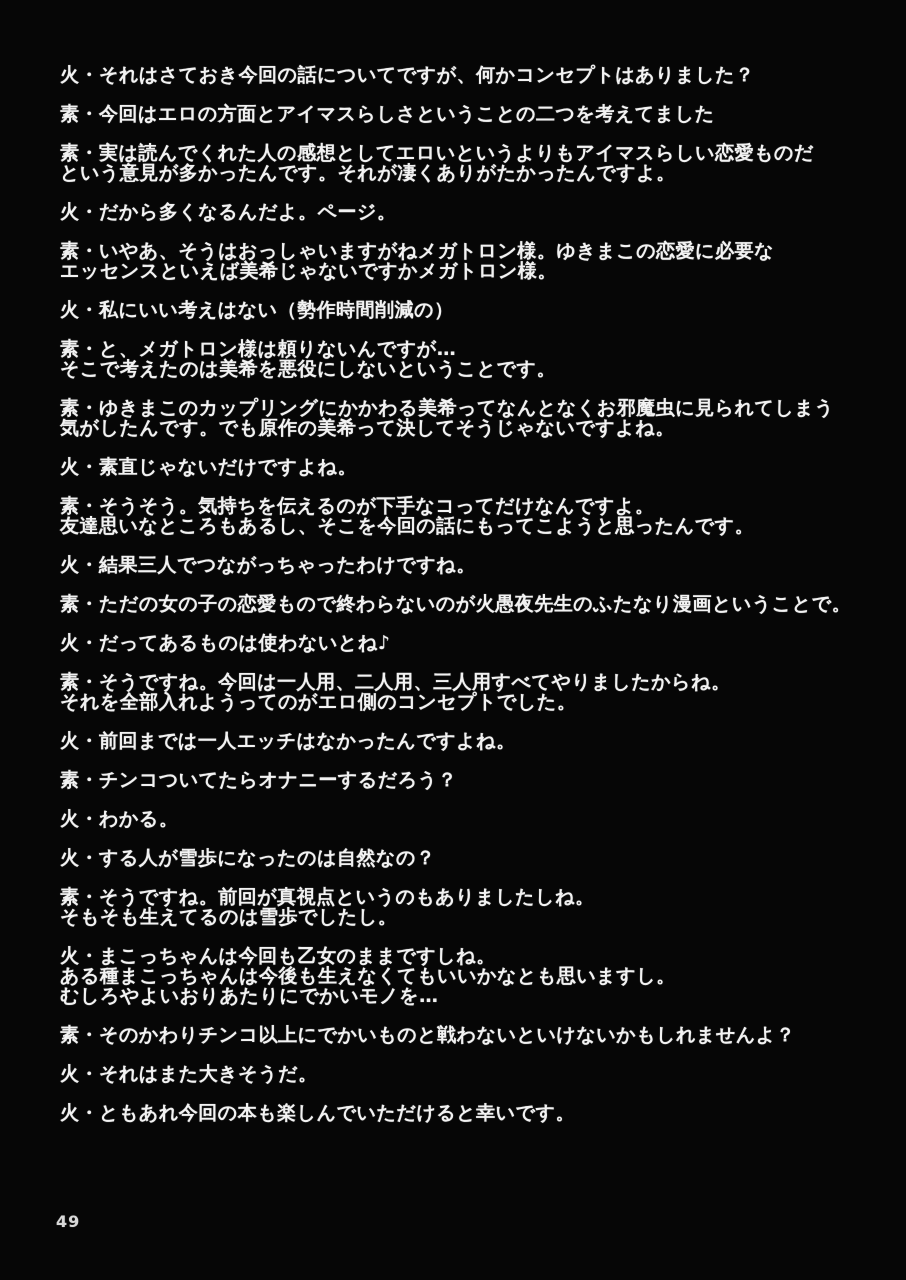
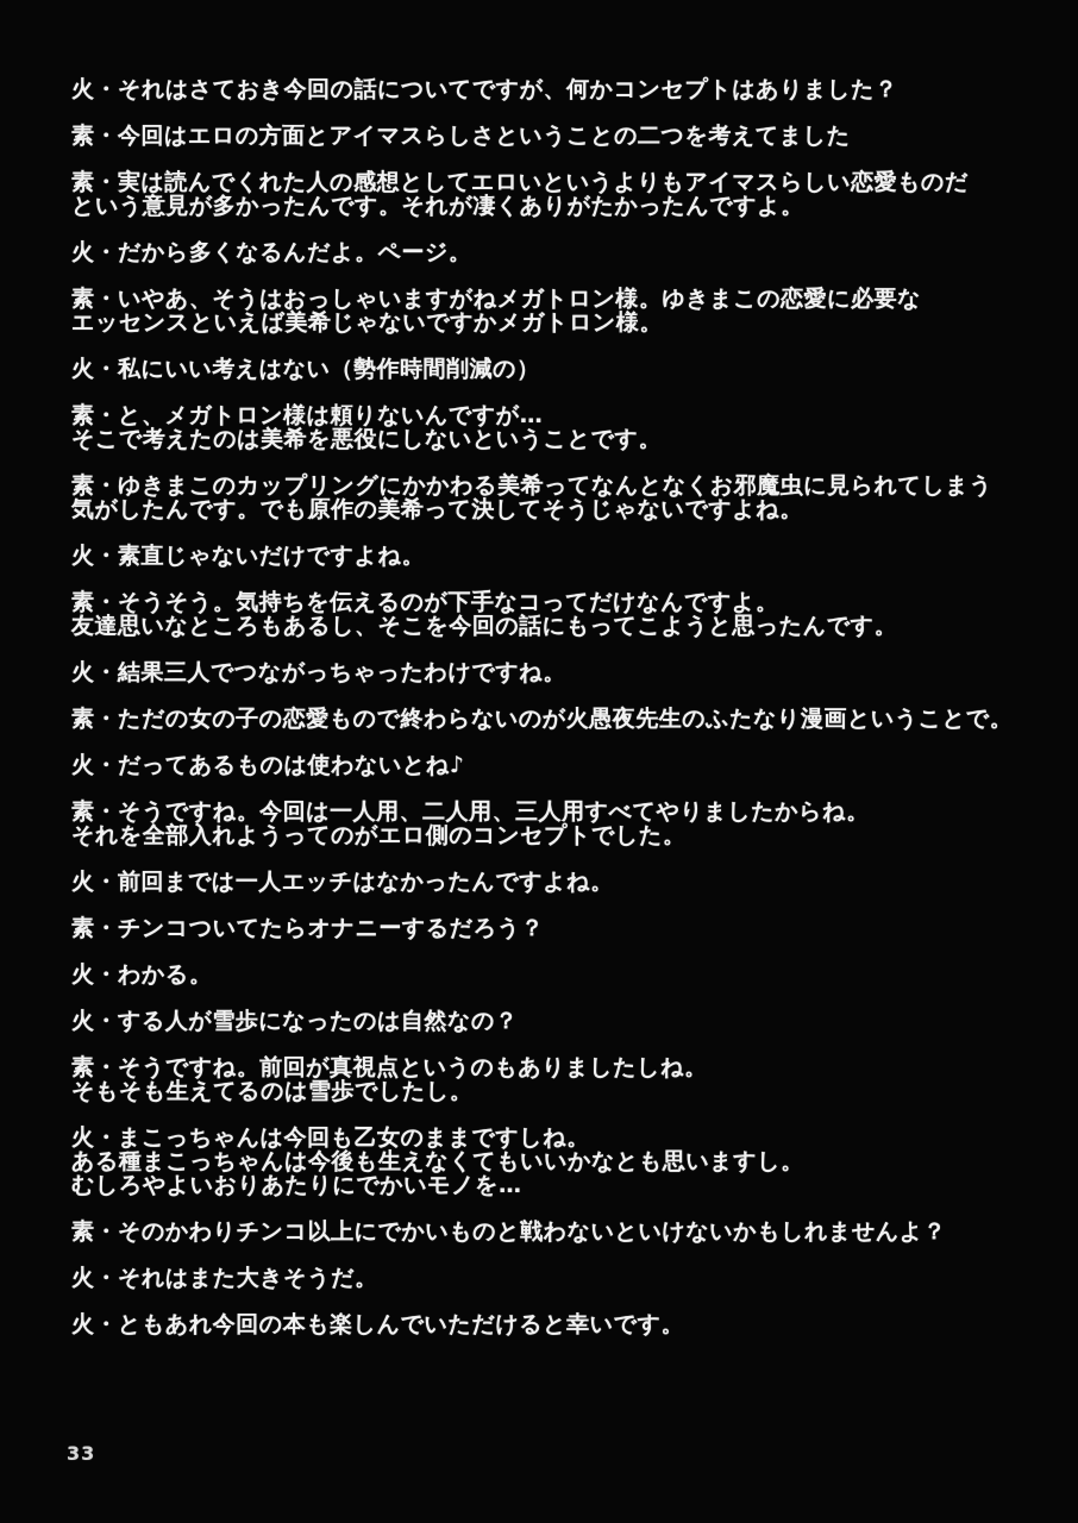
  火・それはさておき今回の話についてですが、何かコンセプトはありました？
  素・今回はエロの方面とアイマスらしさということの二つを考えてました
  素・実は読んでくれた人の感想としてエロいというよりもアイマスらしい恋愛ものだ
  という意見が多かったんです。それが凄くありがたかったんですよ。
  火・だから多くなるんだよ。ページ。
  素・いやあ、そうはおっしゃいますがねメガトロン様。ゆきまこの恋愛に必要な
  エッセンスといえば美希じゃないですかメガトロン様。
  火・私にいい考えはない（勢作時間削減の）
  素・と、メガトロン様は頼りないんですが…
  そこで考えたのは美希を悪役にしないということです。
  素・ゆきまこのカップリングにかかわる美希ってなんとなくお邪魔虫に見られてしまう
  気がしたんです。でも原作の美希って決してそうじゃないですよね。
  火・素直じゃないだけですよね。
  素・そうそう。気持ちを伝えるのが下手なコってだけなんですよ。
  友達思いなところもあるし、そこを今回の話にもってこようと思ったんです。
  火・結果三人でつながっちゃったわけですね。
  素・ただの女の子の恋愛もので終わらないのが火愚夜先生のふたなり漫画ということで。
  火・だってあるものは使わないとね♪
  素・そうですね。今回は一人用、二人用、三人用すべてやりましたからね。
  それを全部入れようってのがエロ側のコンセプトでした。
  火・前回までは一人エッチはなかったんですよね。
  素・チンコついてたらオナニーするだろう？
  火・わかる。
  火・する人が雪歩になったのは自然なの？
  素・そうですね。前回が真視点というのもありましたしね。
  そもそも生えてるのは雪歩でしたし。
  火・まこっちゃんは今回も乙女のままですしね。
  ある種まこっちゃんは今後も生えなくてもいいかなとも思いますし。
  むしろやよいおりあたりにでかいモノを…
  素・そのかわりチンコ以上にでかいものと戦わないといけないかもしれませんよ？
  火・それはまた大きそうだ。
  火・ともあれ今回の本も楽しんでいただけると幸いです。
- 49
+ 33
